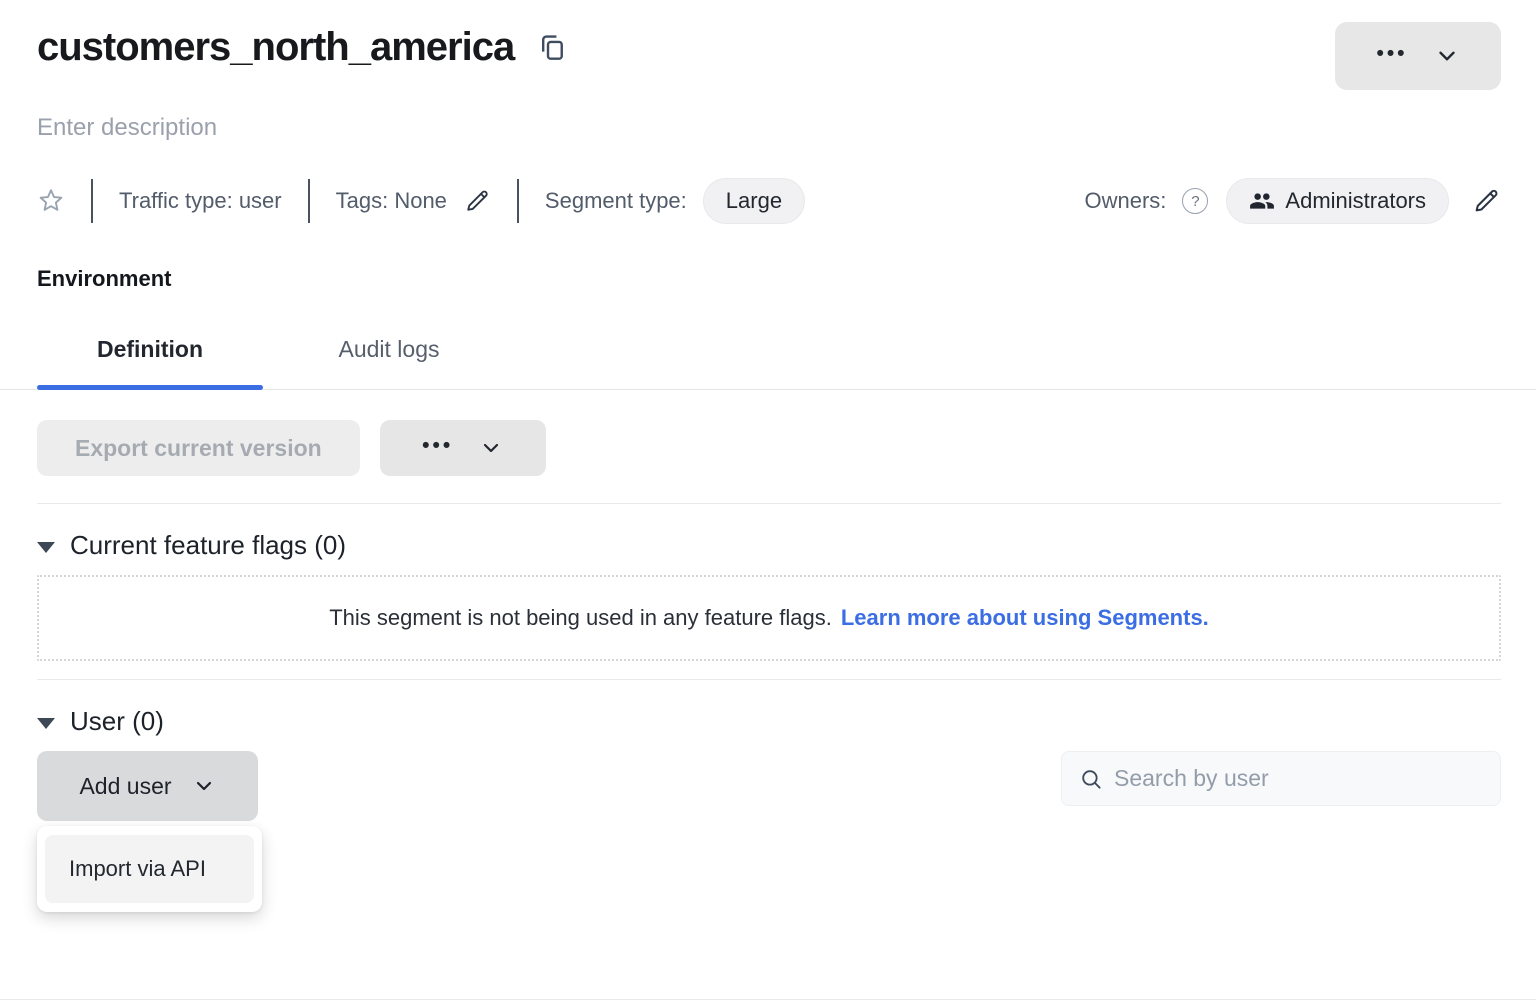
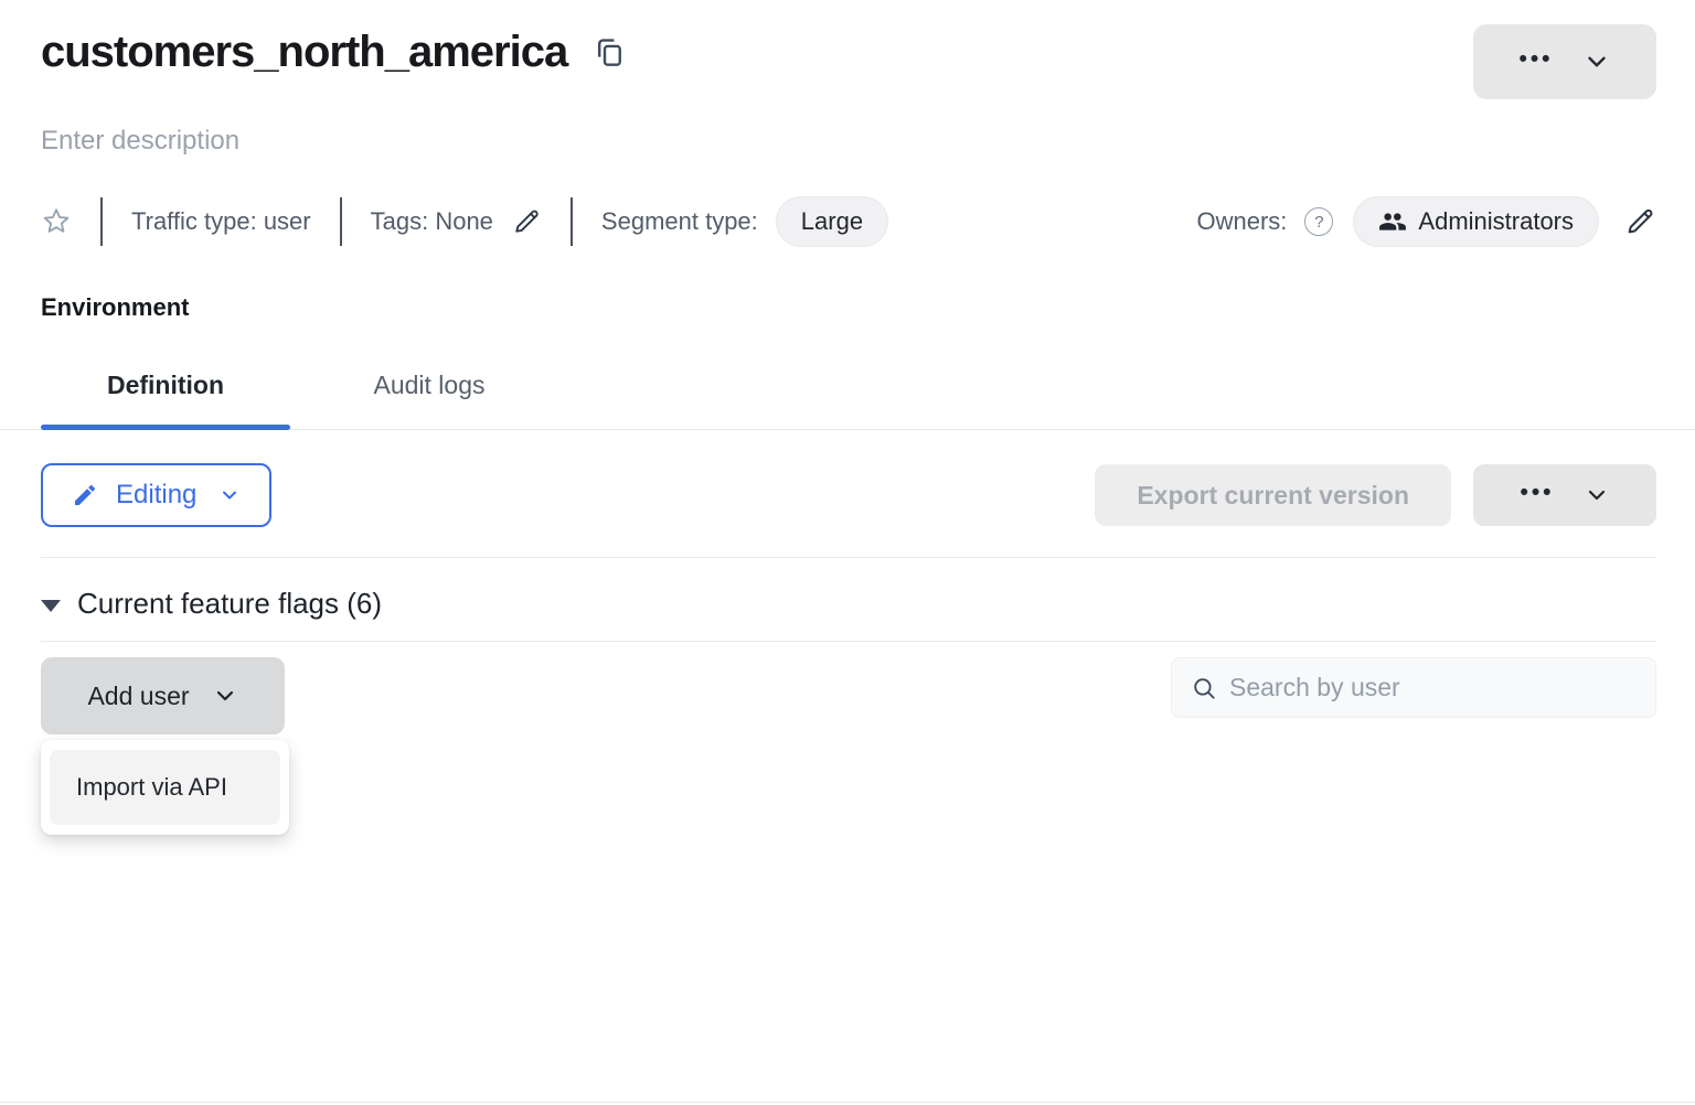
  customers_north_america
  •••
  Enter description
  Traffic type: user
  Tags: None
  Segment type:
  Large
  Owners:
  ?
  Administrators
  Environment
  Definition
  Audit logs
+ Editing
  Export current version
  •••
- Current feature flags (0)
+ Current feature flags (6)
- This segment is not being used in any feature flags.
- Learn more about using Segments.
- User (0)
  Add user
  Import via API
  Search by user
